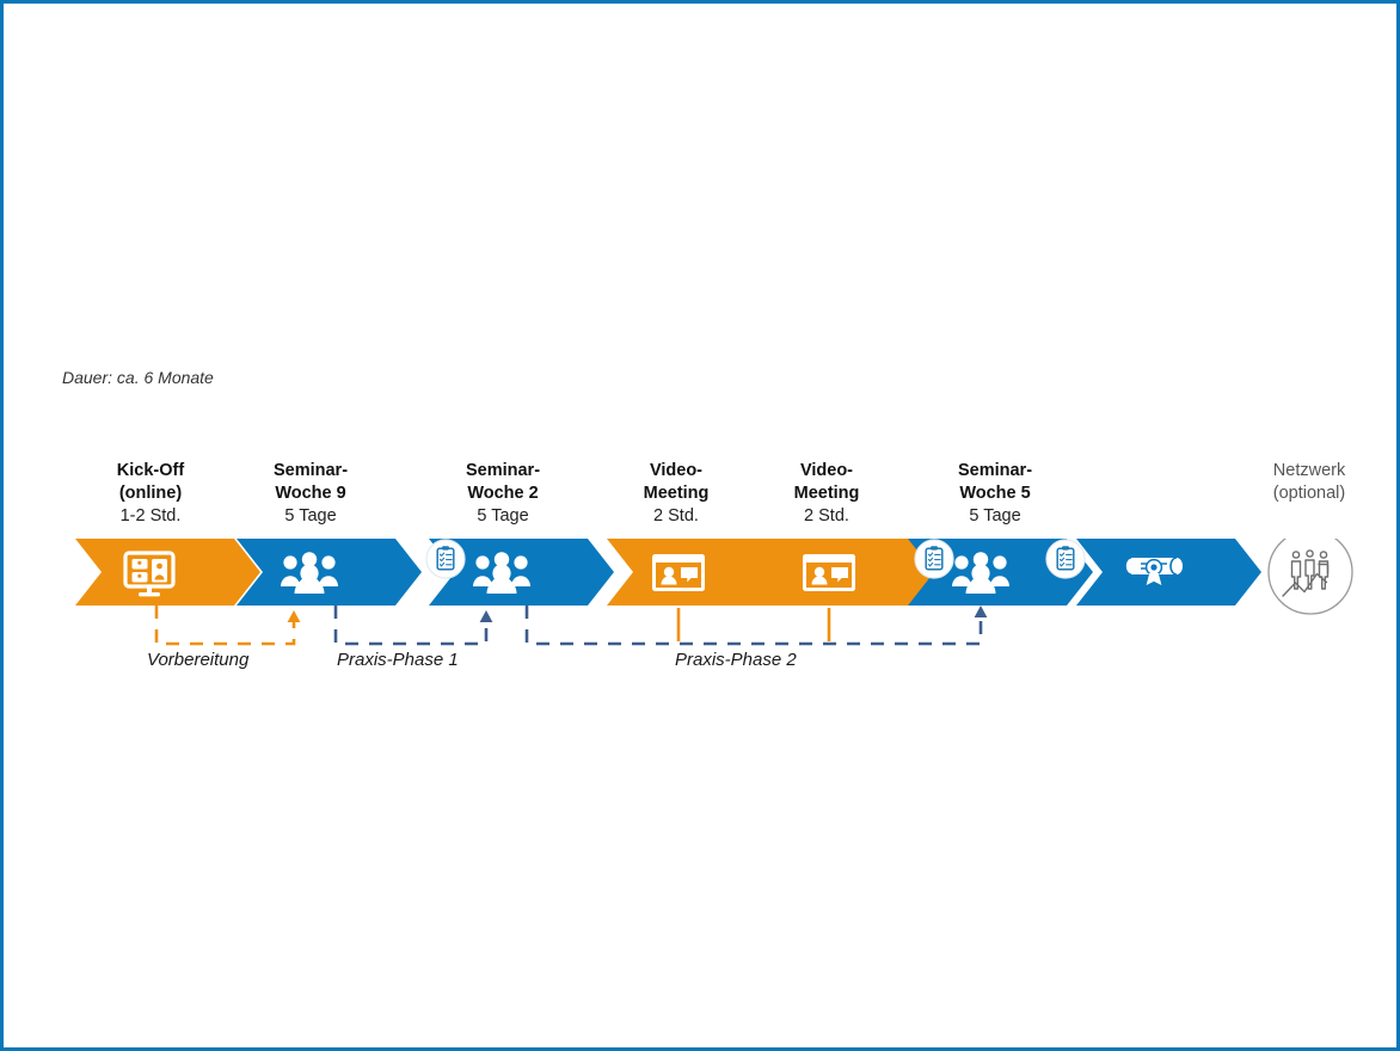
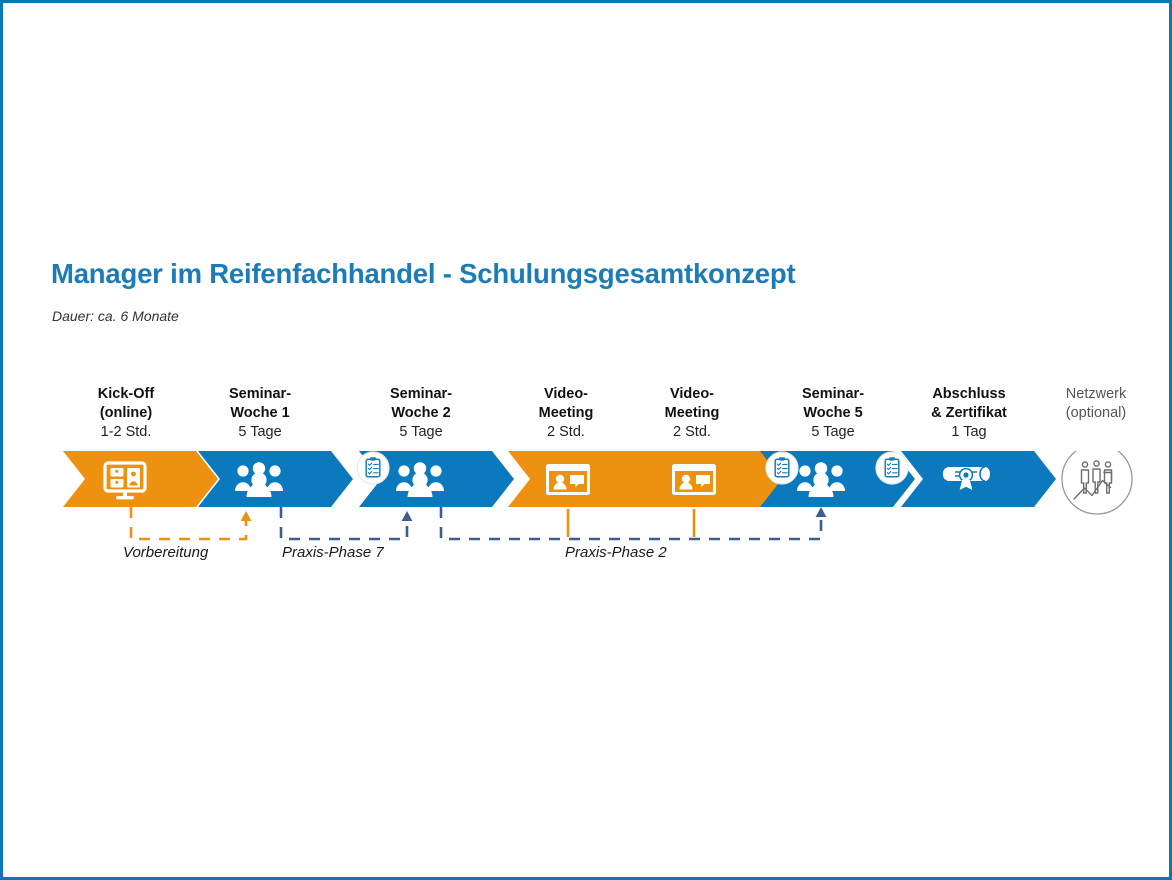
+ Manager im Reifenfachhandel - Schulungsgesamtkonzept
  Dauer: ca. 6 Monate
  Kick-Off
  (online)
  1-2 Std.
  Seminar-
- Woche 9
+ Woche 1
  5 Tage
  Seminar-
  Woche 2
  5 Tage
  Video-
  Meeting
  2 Std.
  Video-
  Meeting
  2 Std.
  Seminar-
  Woche 5
  5 Tage
+ Abschluss
+ & Zertifikat
+ 1 Tag
  Netzwerk
  (optional)
  Vorbereitung
- Praxis-Phase 1
+ Praxis-Phase 7
  Praxis-Phase 2
